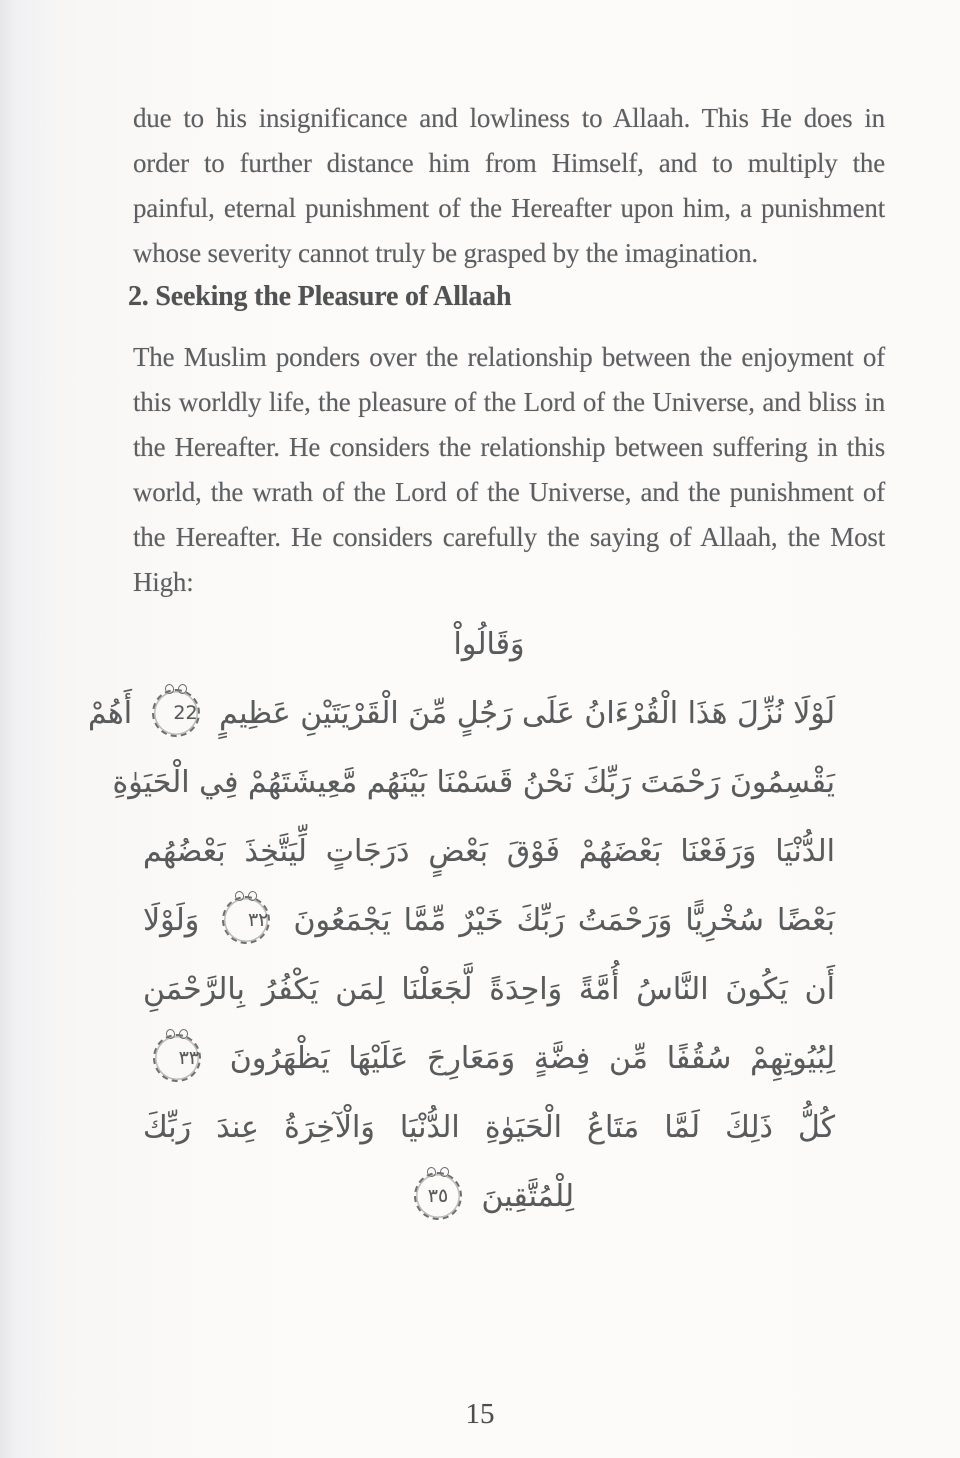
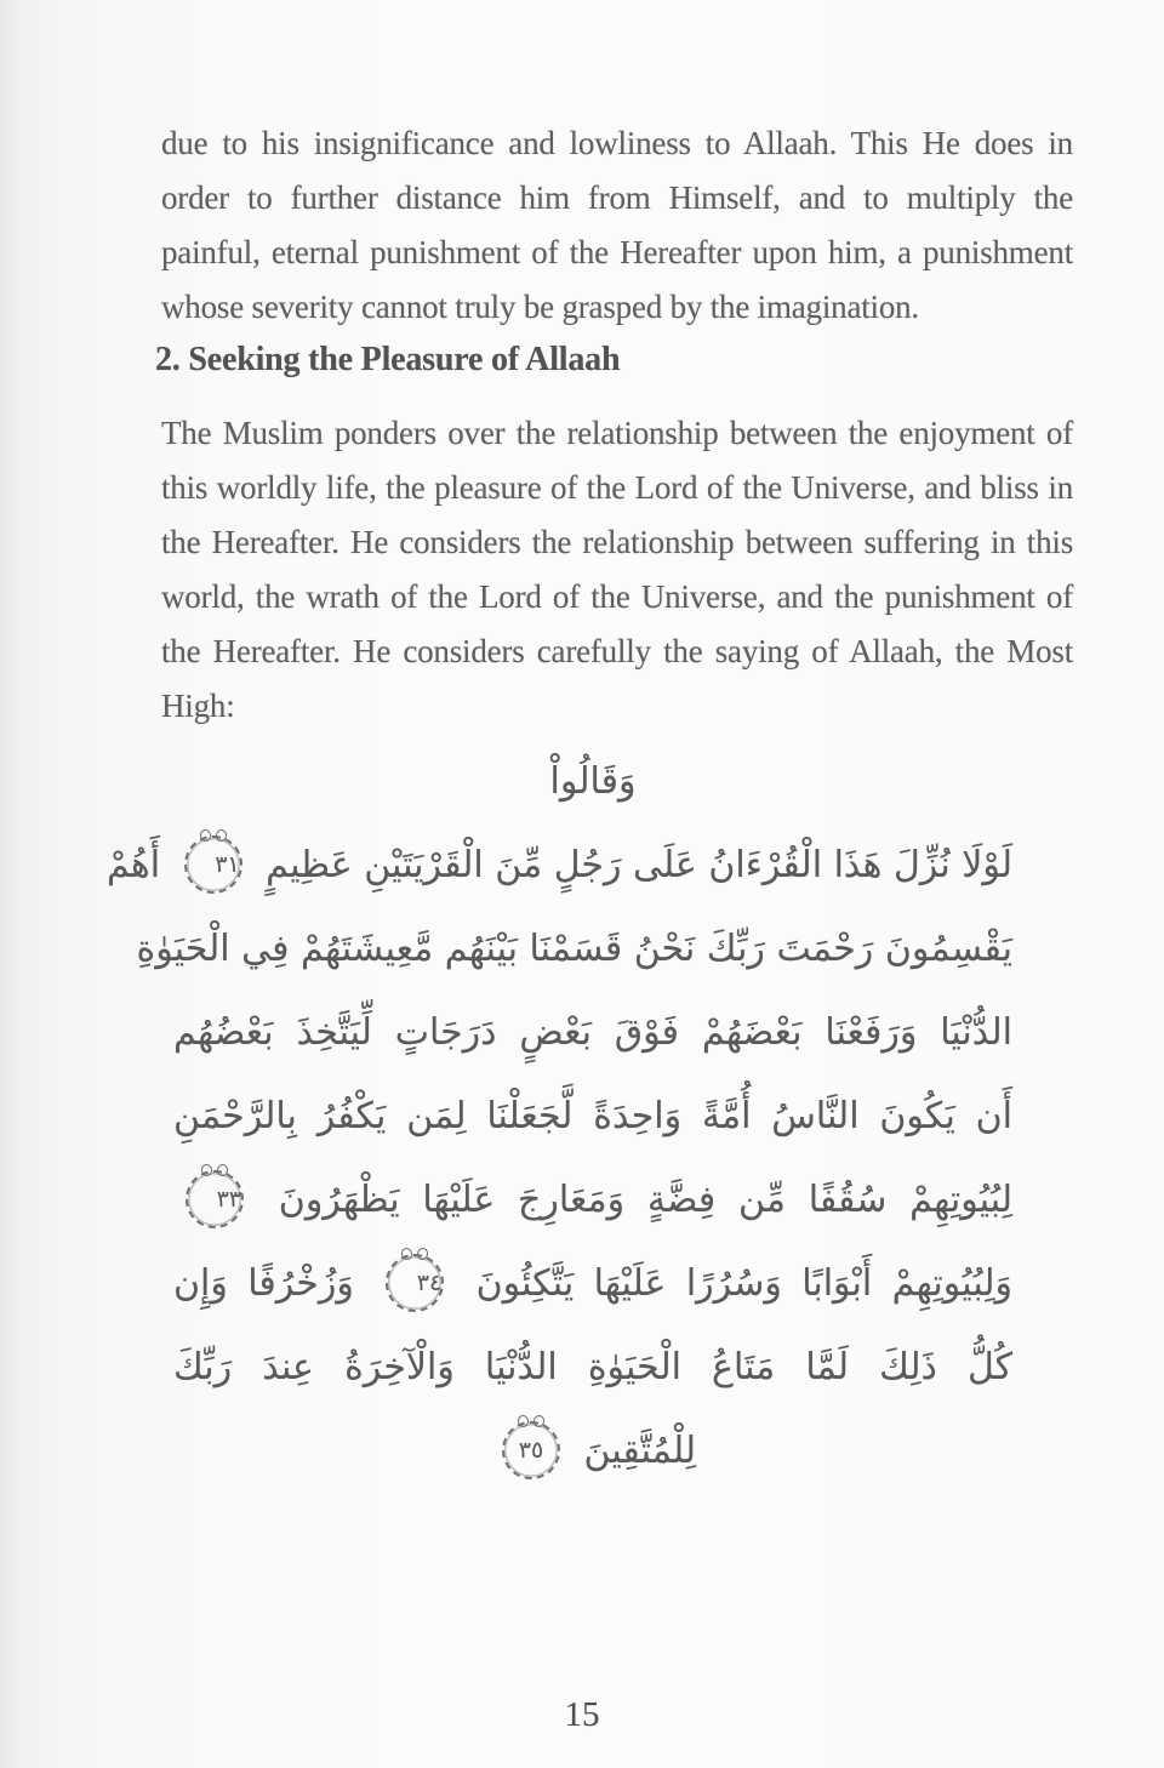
  due to his insignificance and lowliness to Allaah. This He does in order to further distance him from Himself, and to multiply the painful, eternal punishment of the Hereafter upon him, a punishment whose severity cannot truly be grasped by the imagination.
  2. Seeking the Pleasure of Allaah
  The Muslim ponders over the relationship between the enjoyment of this worldly life, the pleasure of the Lord of the Universe, and bliss in the Hereafter. He considers the relationship between suffering in this world, the wrath of the Lord of the Universe, and the punishment of the Hereafter. He considers carefully the saying of Allaah, the Most High:
  وَقَالُواْ
- لَوْلَا نُزِّلَ هَذَا الْقُرْءَانُ عَلَى رَجُلٍ مِّنَ الْقَرْيَتَيْنِ عَظِيمٍ 22 أَهُمْ
+ لَوْلَا نُزِّلَ هَذَا الْقُرْءَانُ عَلَى رَجُلٍ مِّنَ الْقَرْيَتَيْنِ عَظِيمٍ ٣١ أَهُمْ
  يَقْسِمُونَ رَحْمَتَ رَبِّكَ نَحْنُ قَسَمْنَا بَيْنَهُم مَّعِيشَتَهُمْ فِي الْحَيَوٰةِ
  الدُّنْيَا وَرَفَعْنَا بَعْضَهُمْ فَوْقَ بَعْضٍ دَرَجَاتٍ لِّيَتَّخِذَ بَعْضُهُم
- بَعْضًا سُخْرِيًّا وَرَحْمَتُ رَبِّكَ خَيْرٌ مِّمَّا يَجْمَعُونَ ٣٢ وَلَوْلَا
  أَن يَكُونَ النَّاسُ أُمَّةً وَاحِدَةً لَّجَعَلْنَا لِمَن يَكْفُرُ بِالرَّحْمَنِ
  لِبُيُوتِهِمْ سُقُفًا مِّن فِضَّةٍ وَمَعَارِجَ عَلَيْهَا يَظْهَرُونَ ٣٣
+ وَلِبُيُوتِهِمْ أَبْوَابًا وَسُرُرًا عَلَيْهَا يَتَّكِئُونَ ٣٤ وَزُخْرُفًا وَإِن
  كُلُّ ذَلِكَ لَمَّا مَتَاعُ الْحَيَوٰةِ الدُّنْيَا وَالْآخِرَةُ عِندَ رَبِّكَ
  لِلْمُتَّقِينَ ٣٥
  15
